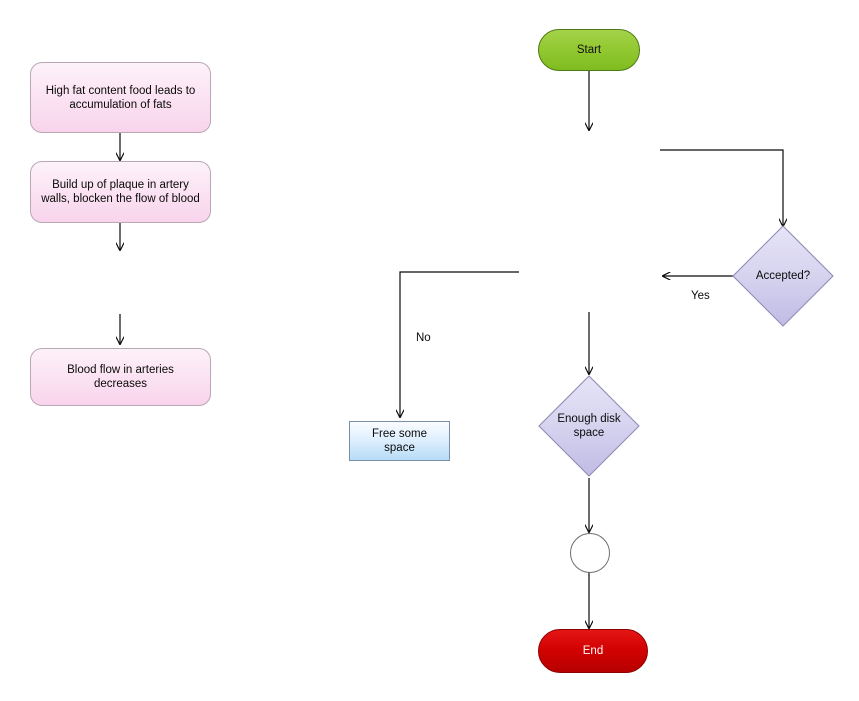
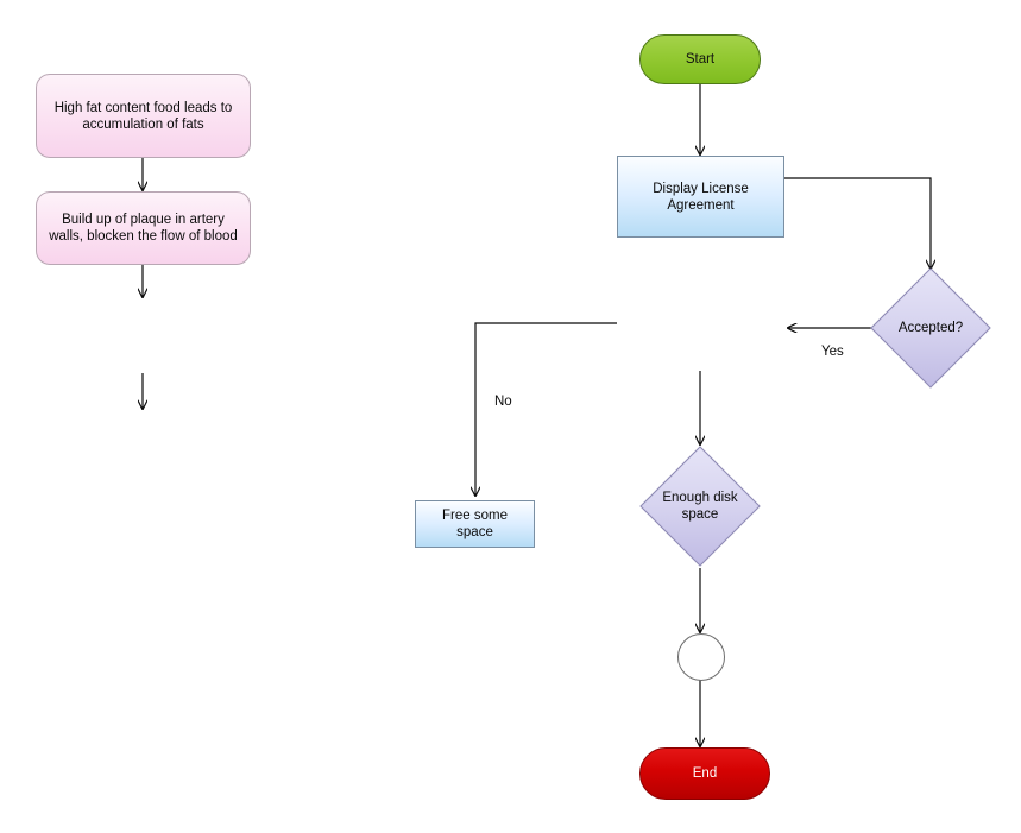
  High fat content food leads to
  accumulation of fats
  Build up of plaque in artery
  walls, blocken the flow of blood
- Blood flow in arteries
- decreases
  Start
+ Display License
+ Agreement
  Accepted?
  Free some
  space
  Enough disk
  space
  End
  Yes
  No
